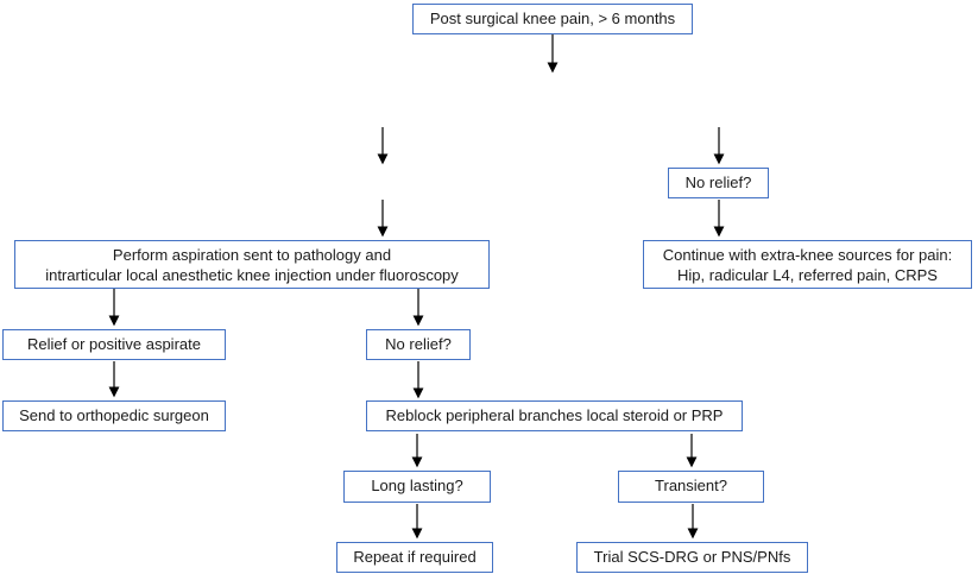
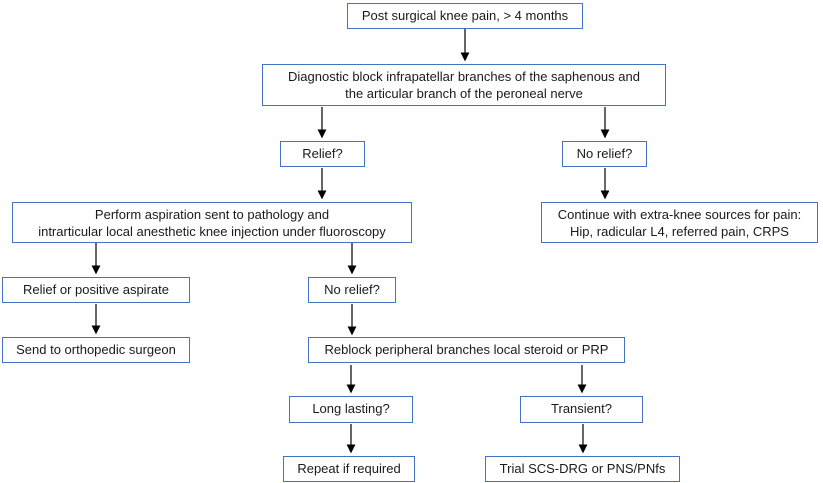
- Post surgical knee pain, > 6 months
+ Post surgical knee pain, > 4 months
+ Diagnostic block infrapatellar branches of the saphenous and
+ the articular branch of the peroneal nerve
+ Relief?
  No relief?
  Perform aspiration sent to pathology and
  intrarticular local anesthetic knee injection under fluoroscopy
  Continue with extra-knee sources for pain:
  Hip, radicular L4, referred pain, CRPS
  Relief or positive aspirate
  No relief?
  Send to orthopedic surgeon
  Reblock peripheral branches local steroid or PRP
  Long lasting?
  Transient?
  Repeat if required
  Trial SCS-DRG or PNS/PNfs
